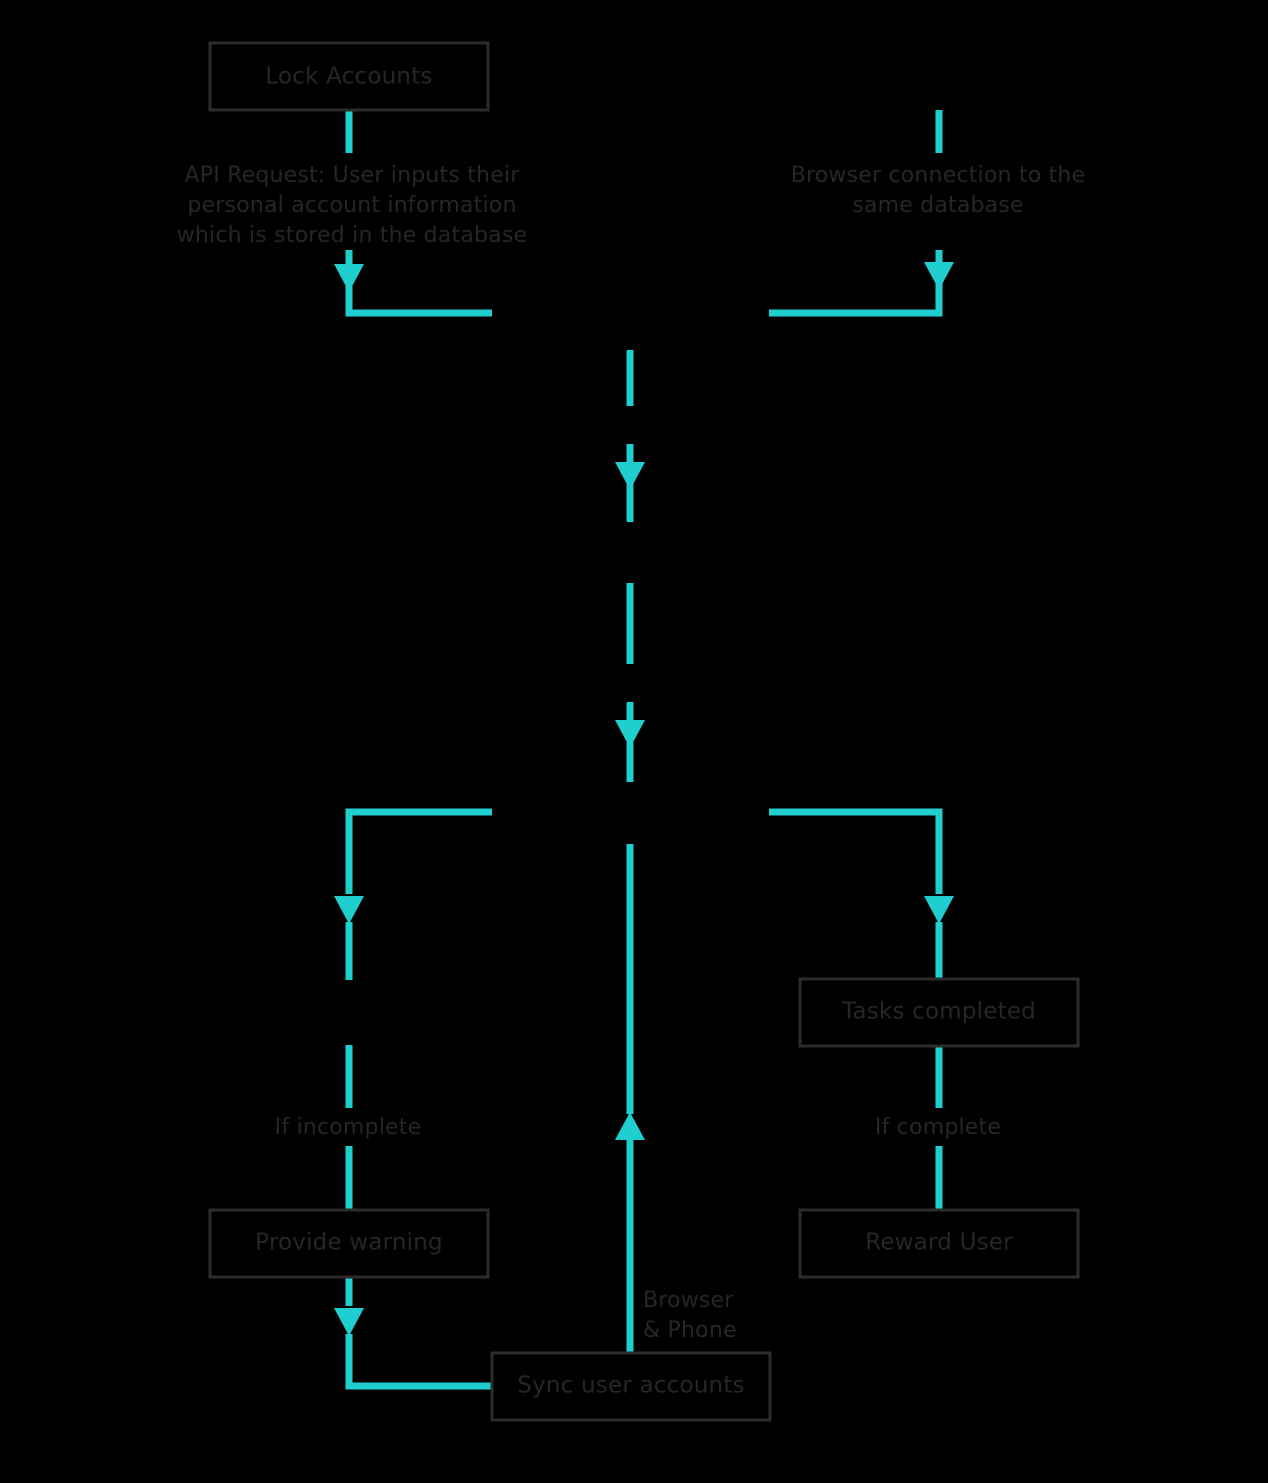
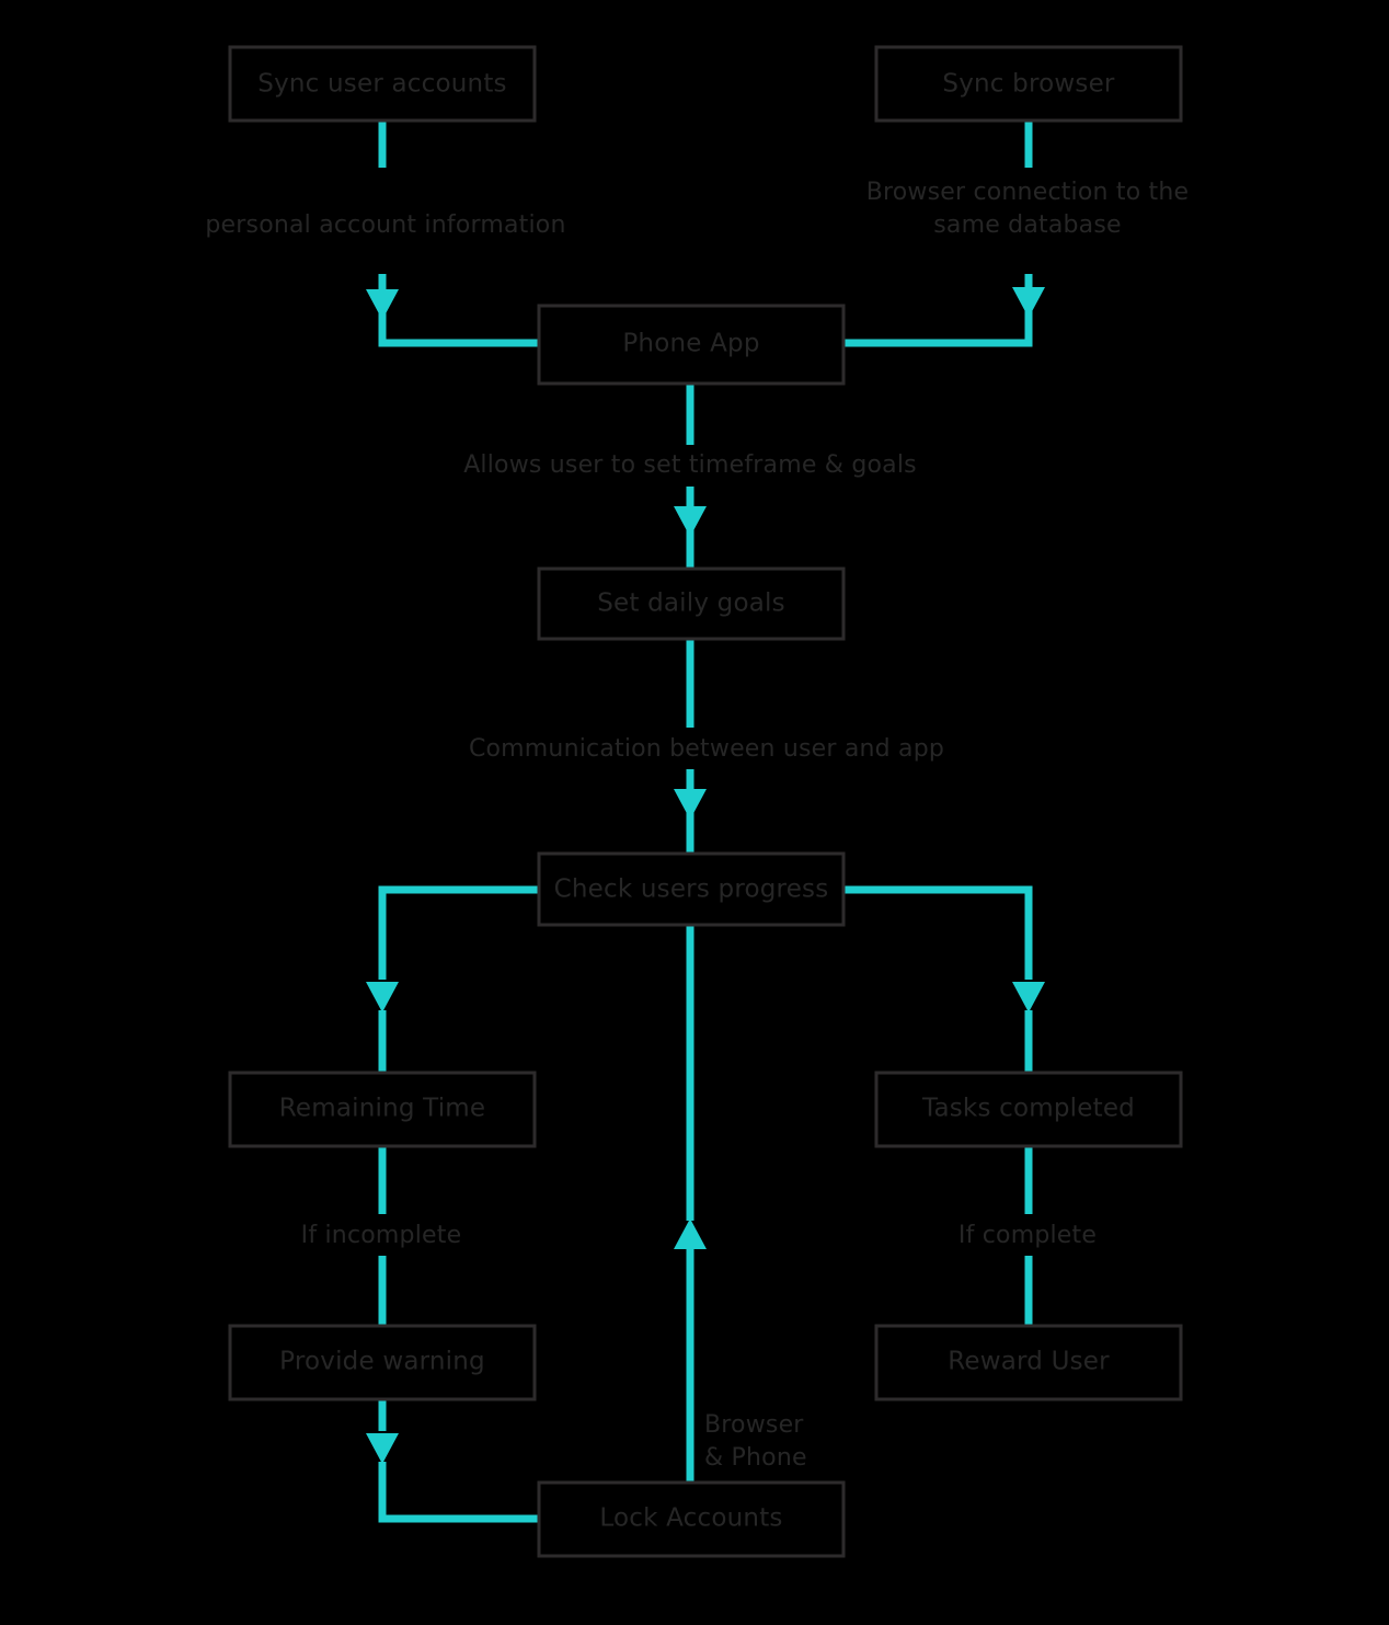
- Lock Accounts
+ Sync user accounts
+ Sync browser
+ Phone App
+ Set daily goals
+ Check users progress
+ Remaining Time
  Tasks completed
  Provide warning
  Reward User
- Sync user accounts
+ Lock Accounts
- API Request: User inputs their
  personal account information
- which is stored in the database
  Browser connection to the
  same database
+ Allows user to set timeframe & goals
+ Communication between user and app
  If incomplete
  If complete
  Browser
  & Phone
